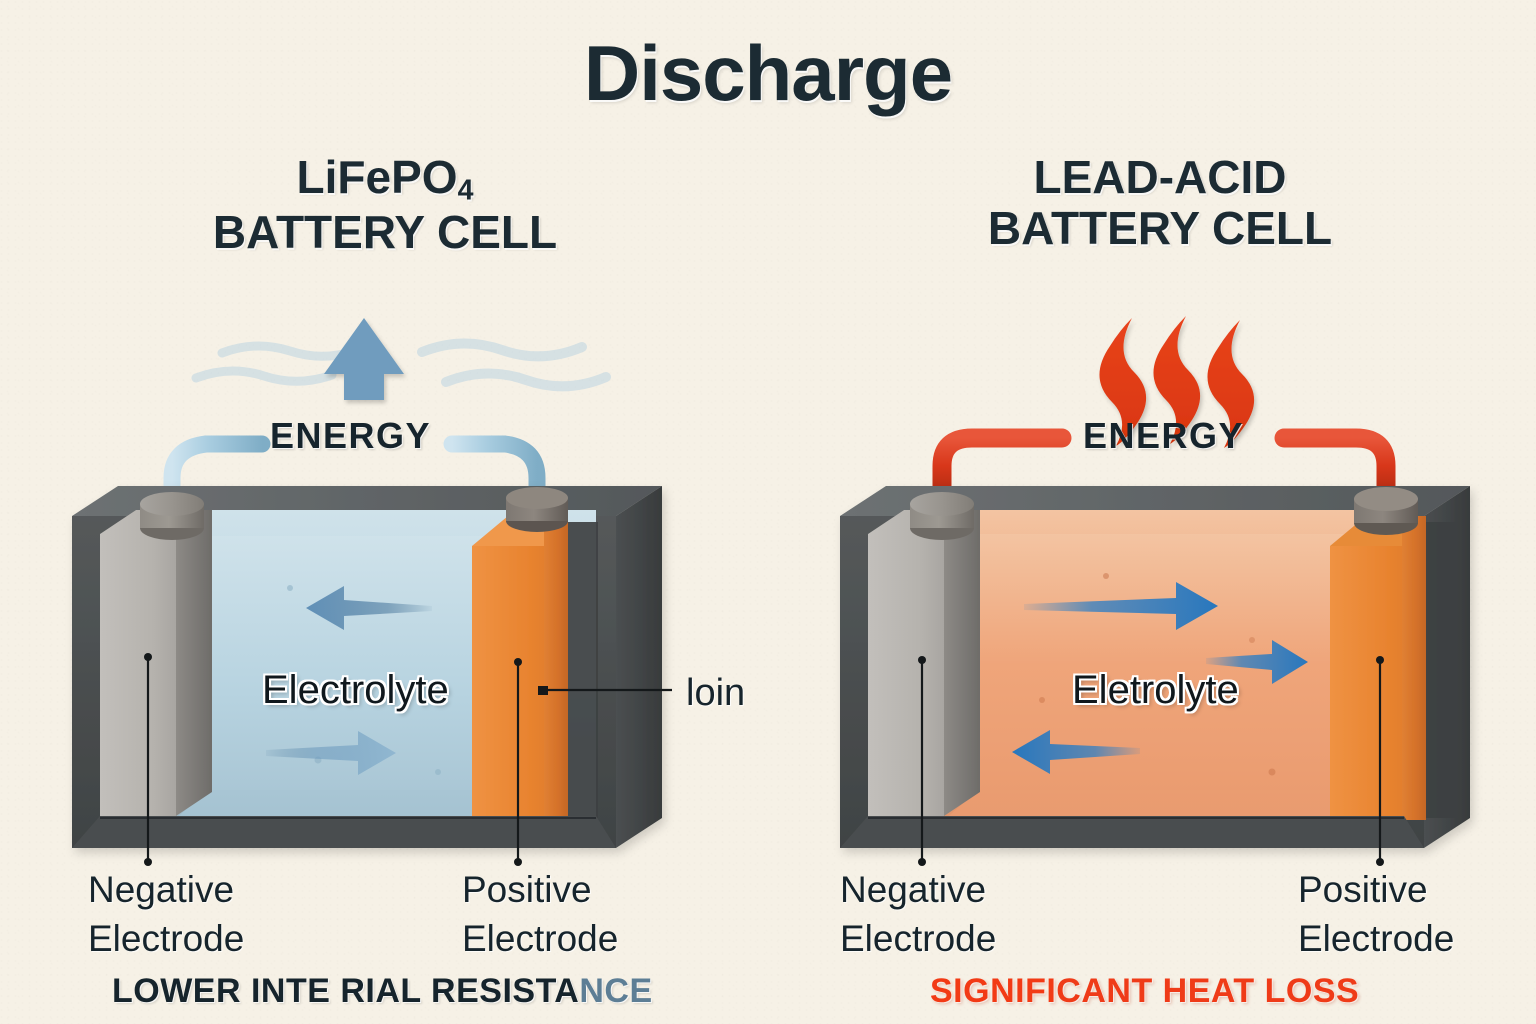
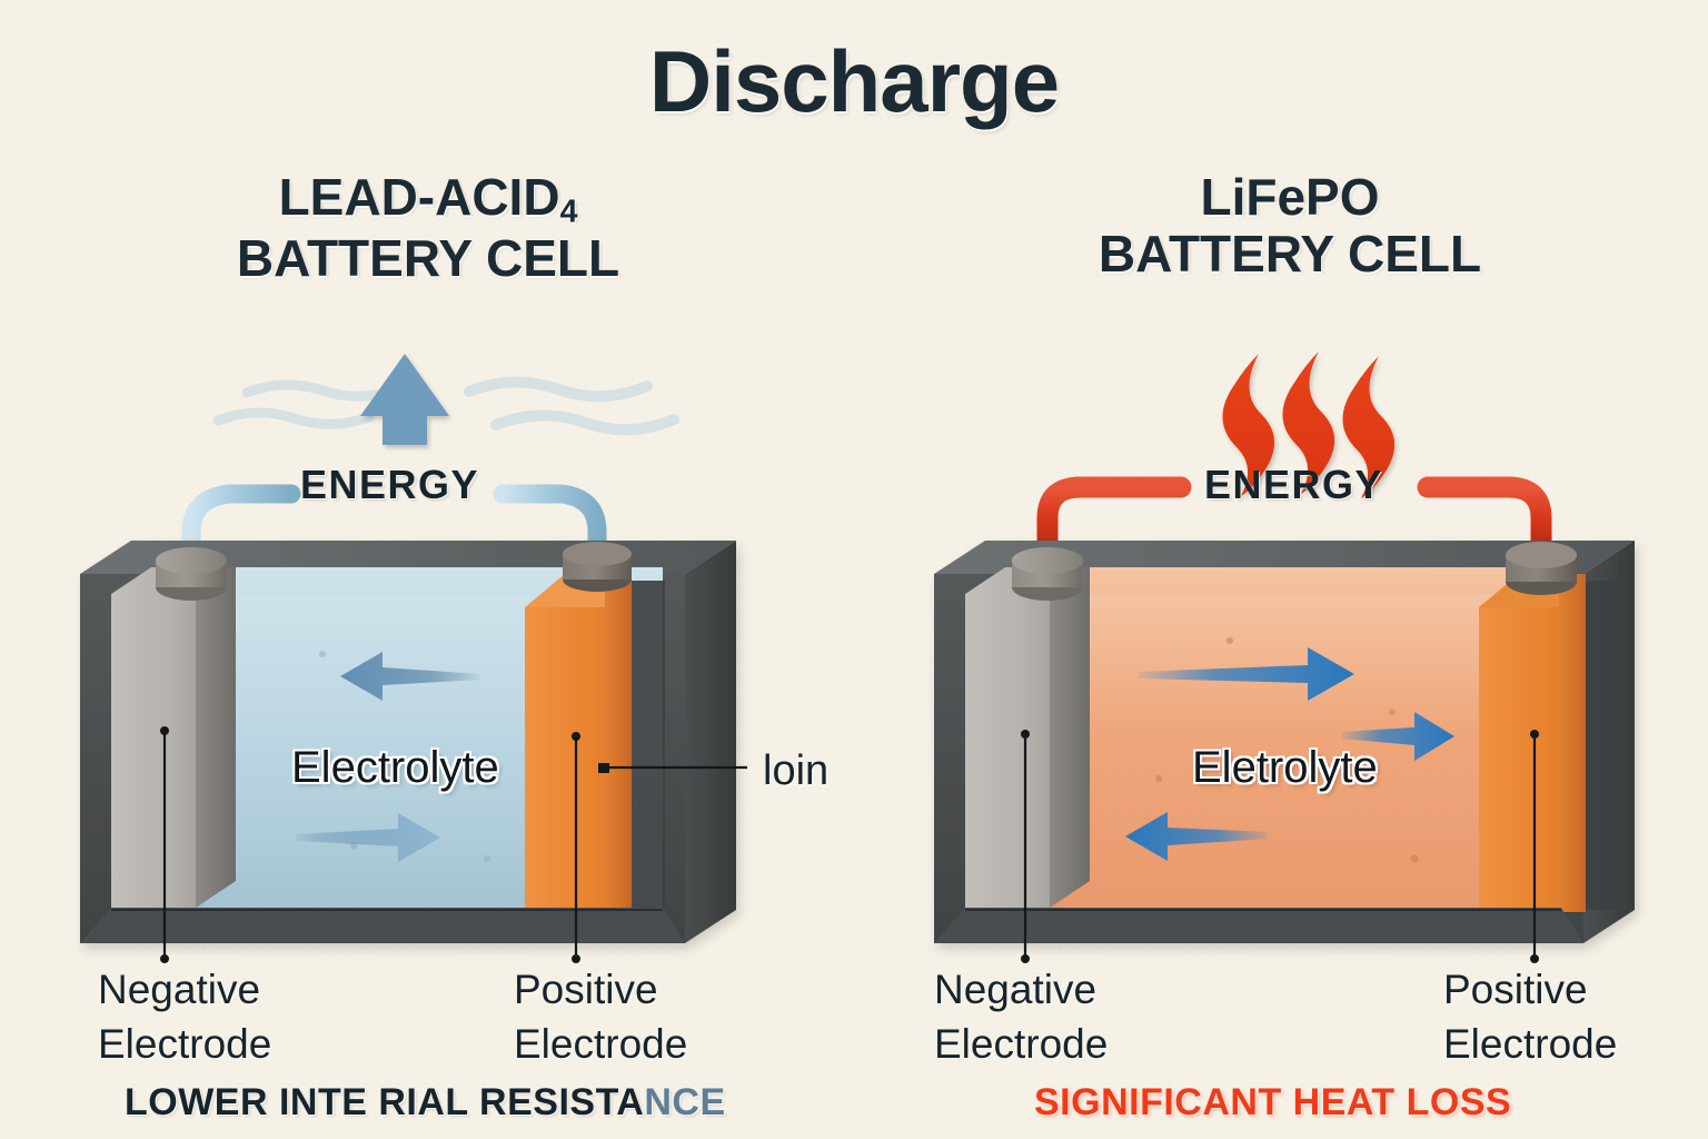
  Discharge
- LiFePO4
+ LEAD-ACID4
  BATTERY CELL
- LEAD-ACID
+ LiFePO
  BATTERY CELL
  ENERGY
  ENERGY
  Electrolyte
  Eletrolyte
  loin
  Negative
  Electrode
  Positive
  Electrode
  Negative
  Electrode
  Positive
  Electrode
  LOWER INTE RIAL RESISTANCE
  SIGNIFICANT HEAT LOSS
